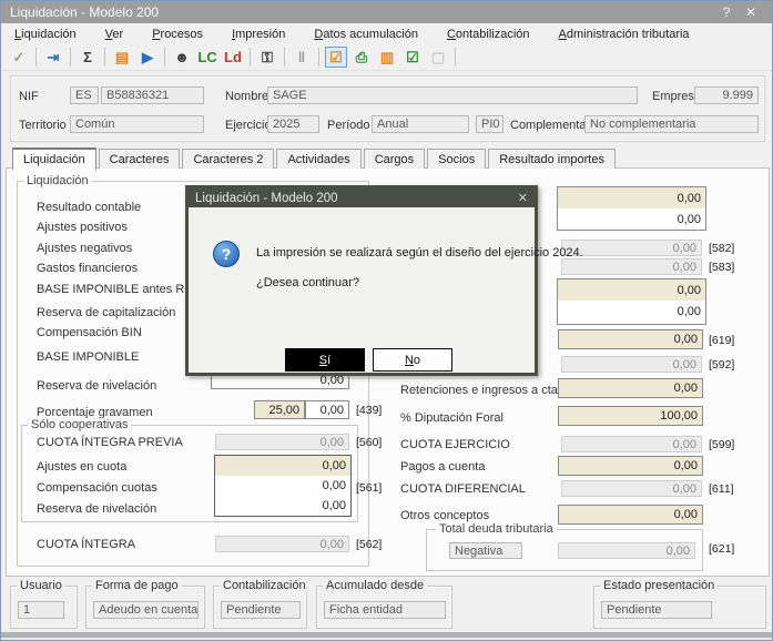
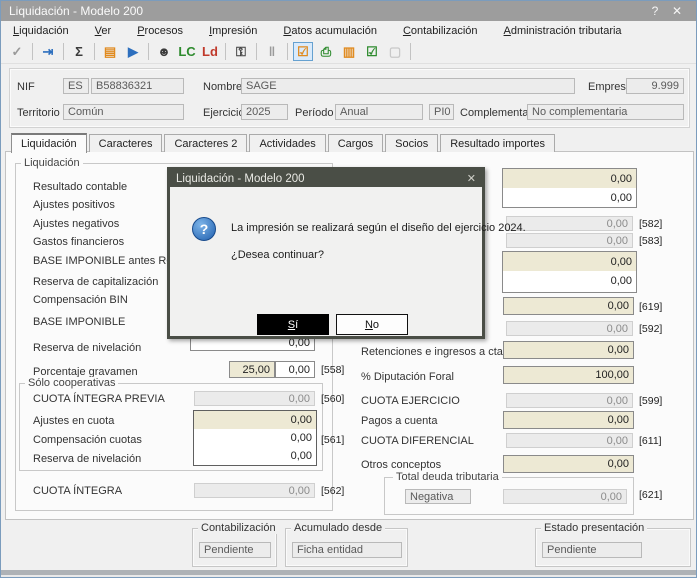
  Liquidación - Modelo 200
  ?
  ✕
  Liquidación
  Ver
  Procesos
  Impresión
  Datos acumulación
  Contabilización
  Administración tributaria
  ✓
  ⇥
  Σ
  ▤
  ▶
  ☻
  LC
  Ld
  ⚿
  ‖
  ☑
  ⎙
  ▥
  ☑
  ▢
  NIF
  ES
  B58836321
  Nombre
  SAGE
  Empres
  9.999
  Territorio
  Común
  Ejercici
  2025
  Período
  Anual
  PI0
  Complementa
  No complementaria
  Liquidación
  Caracteres
  Caracteres 2
  Actividades
  Cargos
  Socios
  Resultado importes
  Liquidación
  Resultado contable
  Ajustes positivos
  Ajustes negativos
  Gastos financieros
  BASE IMPONIBLE antes R
  Reserva de capitalización
  Compensación BIN
  BASE IMPONIBLE
  Reserva de nivelación
  Porcentaje gravamen
  0,00
  25,00
  0,00
- [439]
+ [558]
  Sólo cooperativas
  CUOTA ÍNTEGRA PREVIA
  0,00
  [560]
  0,00
  0,00
  0,00
  Ajustes en cuota
  Compensación cuotas
  [561]
  Reserva de nivelación
  CUOTA ÍNTEGRA
  0,00
  [562]
  0,00
  0,00
  0,00
  [582]
  0,00
  [583]
  0,00
  0,00
  0,00
  [619]
  0,00
  [592]
  Retenciones e ingresos a cta
  0,00
  % Diputación Foral
  100,00
  CUOTA EJERCICIO
  0,00
  [599]
  Pagos a cuenta
  0,00
  CUOTA DIFERENCIAL
  0,00
  [611]
  Otros conceptos
  0,00
  Total deuda tributaria
  Negativa
  0,00
  [621]
- Usuario
- 1
- Forma de pago
- Adeudo en cuenta
  Contabilización
  Pendiente
  Acumulado desde
  Ficha entidad
  Estado presentación
  Pendiente
  Liquidación - Modelo 200
  ✕
  ?
  La impresión se realizará según el diseño del ejercicio 2024.
  ¿Desea continuar?
  Sí
  No
